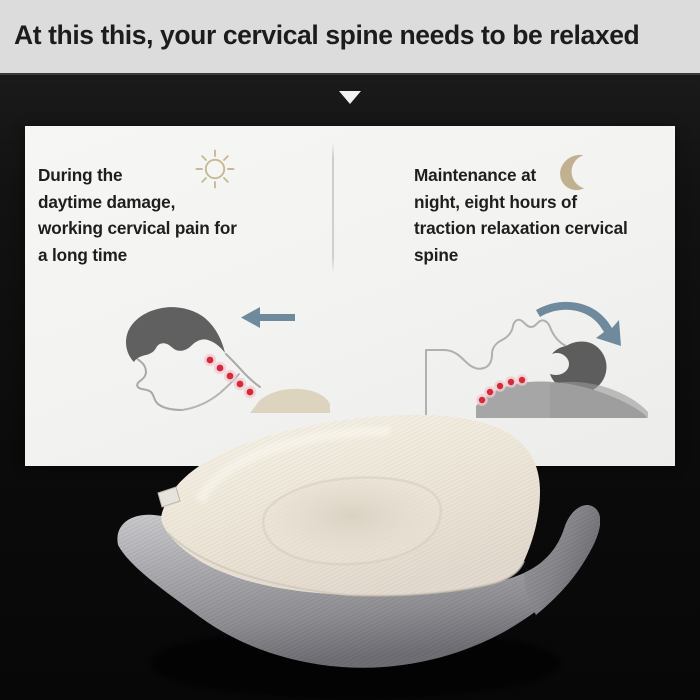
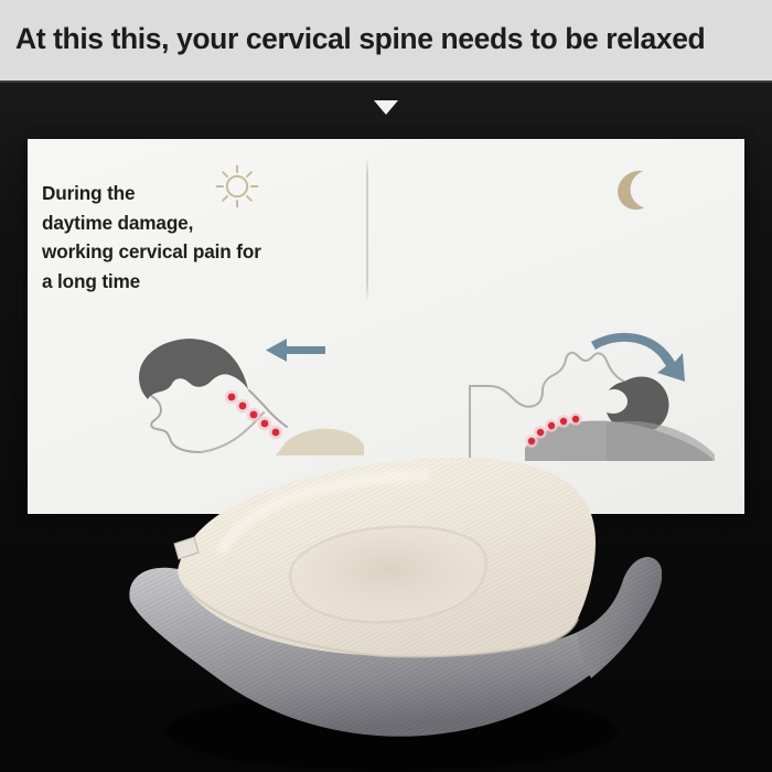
  At this this, your cervical spine needs to be relaxed
  During the
  daytime damage,
  working cervical pain for
  a long time
- Maintenance at
- night, eight hours of
- traction relaxation cervical
- spine
